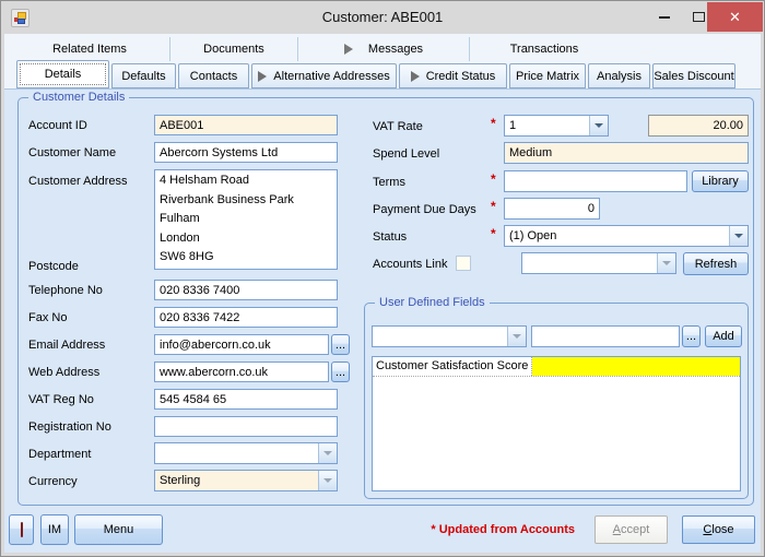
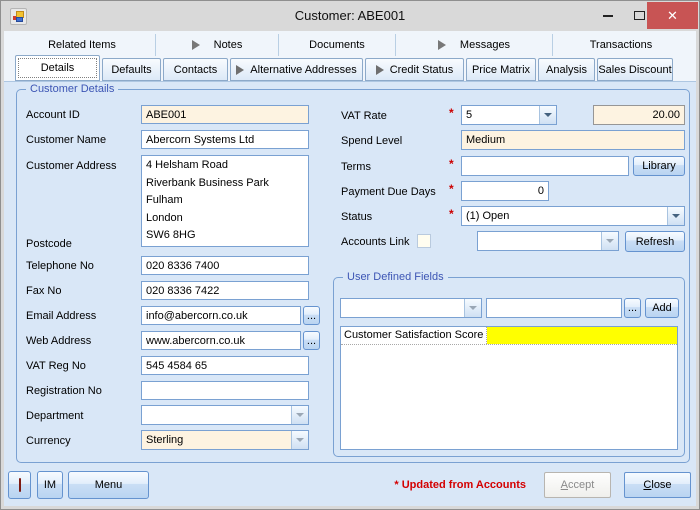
  Customer: ABE001
  ✕
  Related Items
+ Notes
  Documents
  Messages
  Transactions
  Details
  Defaults
  Contacts
  Alternative Addresses
  Credit Status
  Price Matrix
  Analysis
  Sales Discount
  Customer Details
  Account ID
  Customer Name
  Customer Address
  Postcode
  Telephone No
  Fax No
  Email Address
  Web Address
  VAT Reg No
  Registration No
  Department
  Currency
  ABE001
  Abercorn Systems Ltd
  4 Helsham Road
  Riverbank Business Park
  Fulham
  London
  SW6 8HG
  020 8336 7400
  020 8336 7422
  info@abercorn.co.uk
  ...
  www.abercorn.co.uk
  ...
  545 4584 65
  Sterling
  VAT Rate
  Spend Level
  Terms
  Payment Due Days
  Status
  Accounts Link
  *
  *
  *
  *
- 1
+ 5
  20.00
  Medium
  Library
  0
  (1) Open
  Refresh
  User Defined Fields
  ...
  Add
  Customer Satisfaction Score
  IM
  Menu
  * Updated from Accounts
  Accept
  Close
